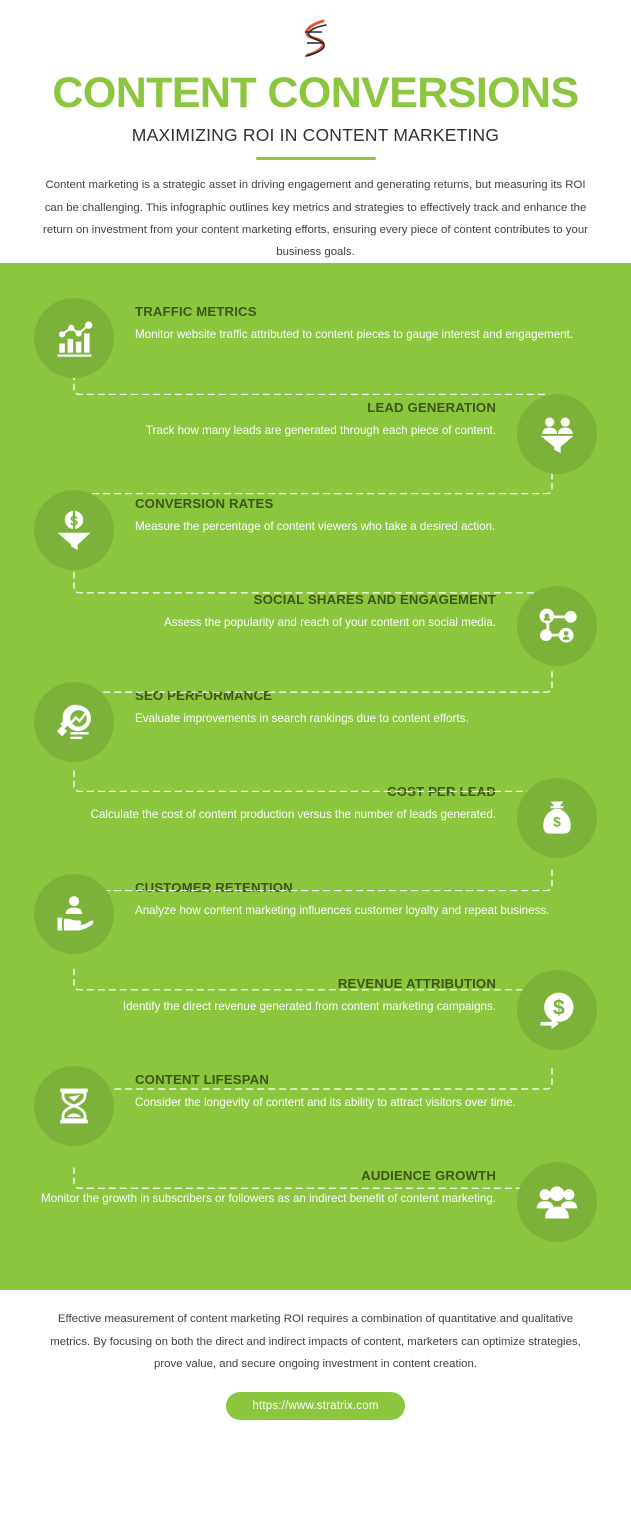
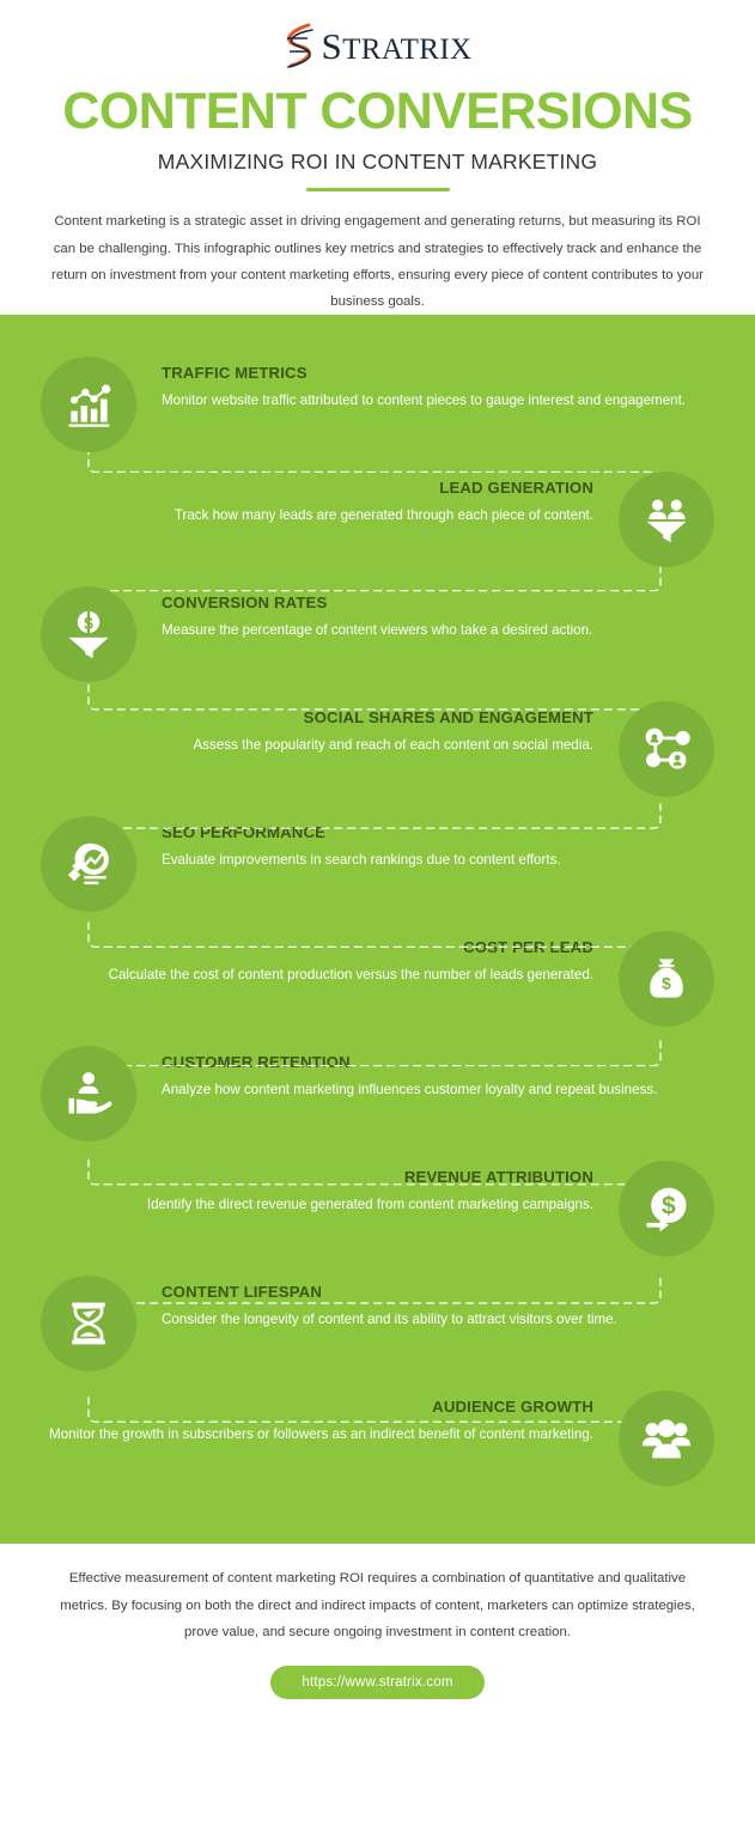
+ STRATRIX
  CONTENT CONVERSIONS
  MAXIMIZING ROI IN CONTENT MARKETING
  Content marketing is a strategic asset in driving engagement and generating returns, but measuring its ROI can be challenging. This infographic outlines key metrics and strategies to effectively track and enhance the return on investment from your content marketing efforts, ensuring every piece of content contributes to your business goals.
  TRAFFIC METRICS
  Monitor website traffic attributed to content pieces to gauge interest and engagement.
  LEAD GENERATION
  Track how many leads are generated through each piece of content.
  $
  CONVERSION RATES
  Measure the percentage of content viewers who take a desired action.
  SOCIAL SHARES AND ENGAGEMENT
- Assess the popularity and reach of your content on social media.
+ Assess the popularity and reach of each content on social media.
  SEO PERFORMANCE
  Evaluate improvements in search rankings due to content efforts.
  $
  Calculate the cost of content production versus the number of leads generated.
  CUSTOMER RETENTION
  Analyze how content marketing influences customer loyalty and repeat business.
  $
  REVENUE ATTRIBUTION
  Identify the direct revenue generated from content marketing campaigns.
  CONTENT LIFESPAN
  Consider the longevity of content and its ability to attract visitors over time.
  AUDIENCE GROWTH
  Monitor the growth in subscribers or followers as an indirect benefit of content marketing.
  Effective measurement of content marketing ROI requires a combination of quantitative and qualitative metrics. By focusing on both the direct and indirect impacts of content, marketers can optimize strategies, prove value, and secure ongoing investment in content creation.
  https://www.stratrix.com
